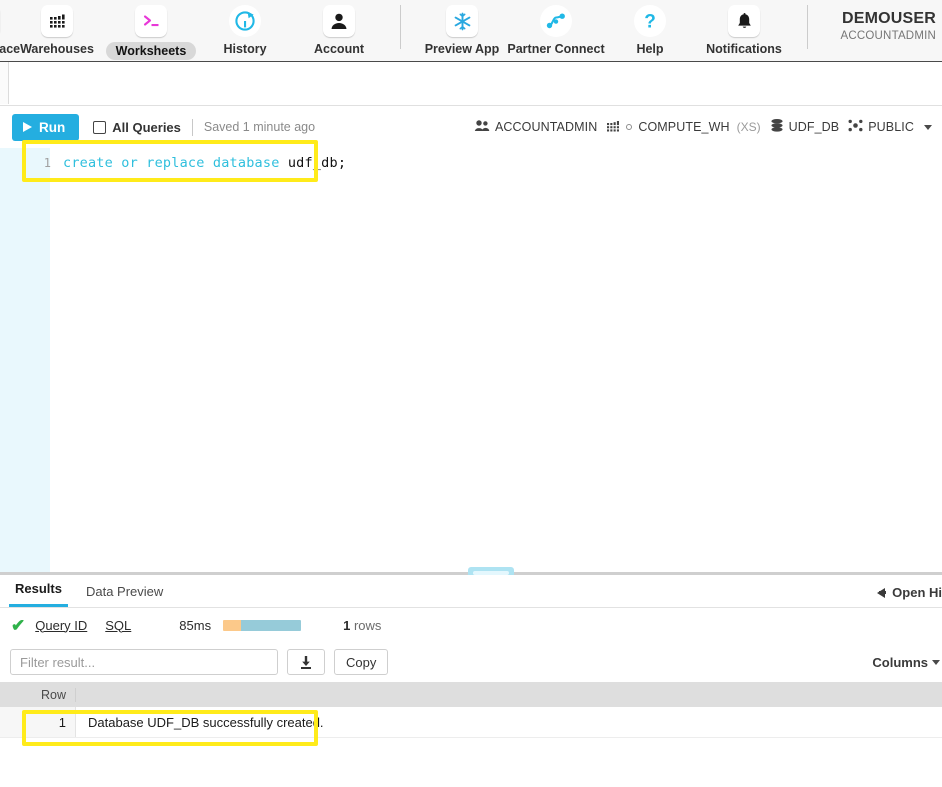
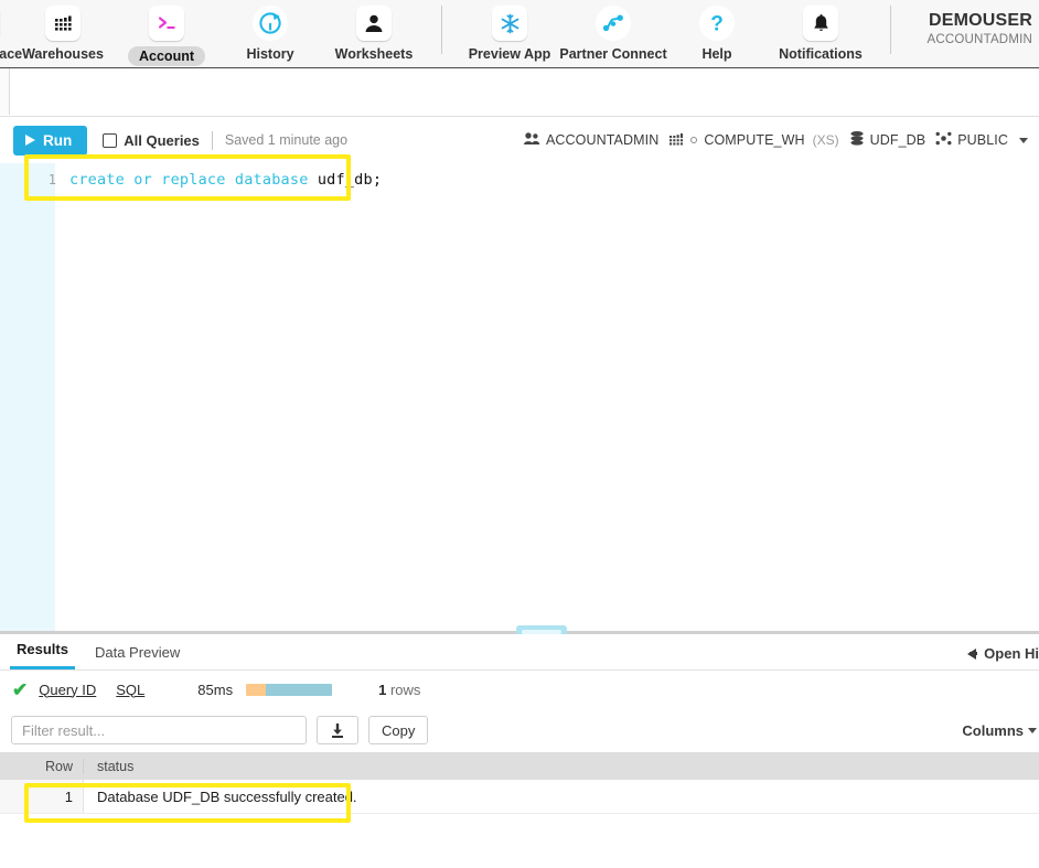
  Warehouses
- Worksheets
+ Account
  History
- Account
+ Worksheets
  Preview App
  Partner Connect
  ?
  Help
  Notifications
  DEMOUSER
  ACCOUNTADMIN
  Run
  All Queries
  Saved 1 minute ago
  ACCOUNTADMIN
  COMPUTE_WH
  (XS)
  UDF_DB
  PUBLIC
  1
  create or replace database udf_db;
  Results
  Data Preview
  Open Hi
  ✔
  Query ID
  SQL
  85ms
  1 rows
  Filter result...
  Copy
  Columns
  Row
+ status
  1
  Database UDF_DB successfully created.
